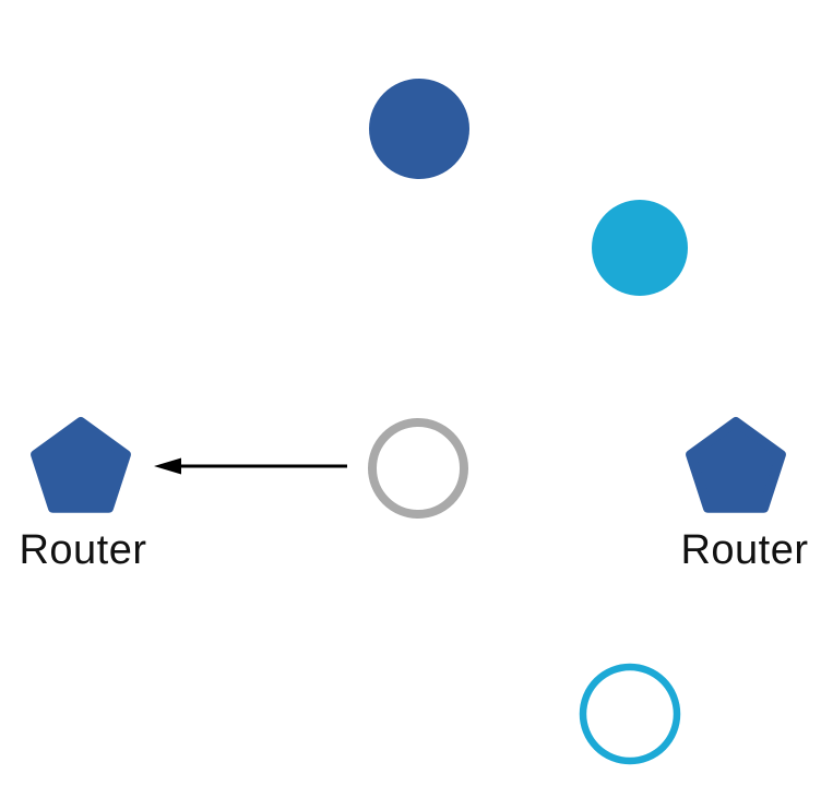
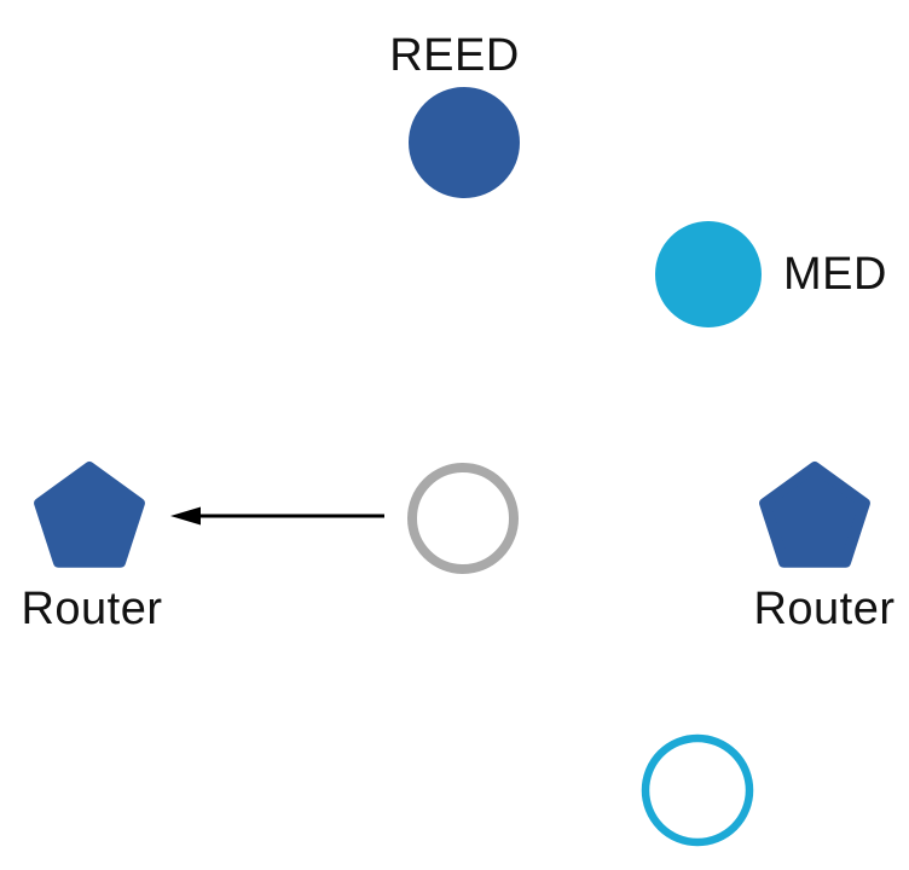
+ REED
+ MED
  Router
  Router
